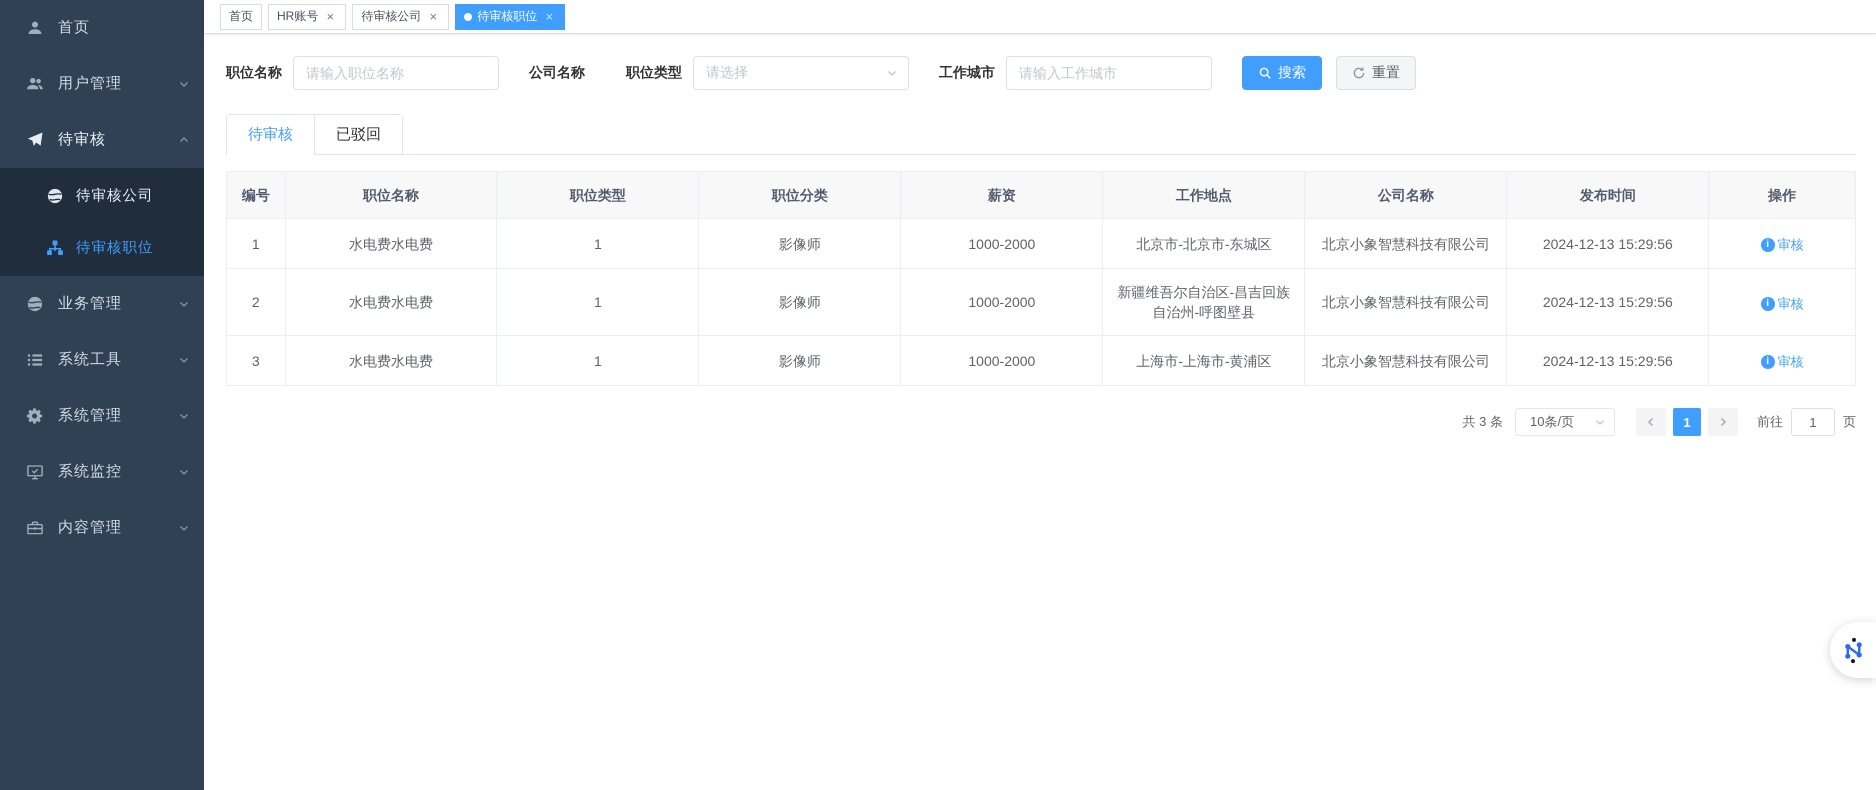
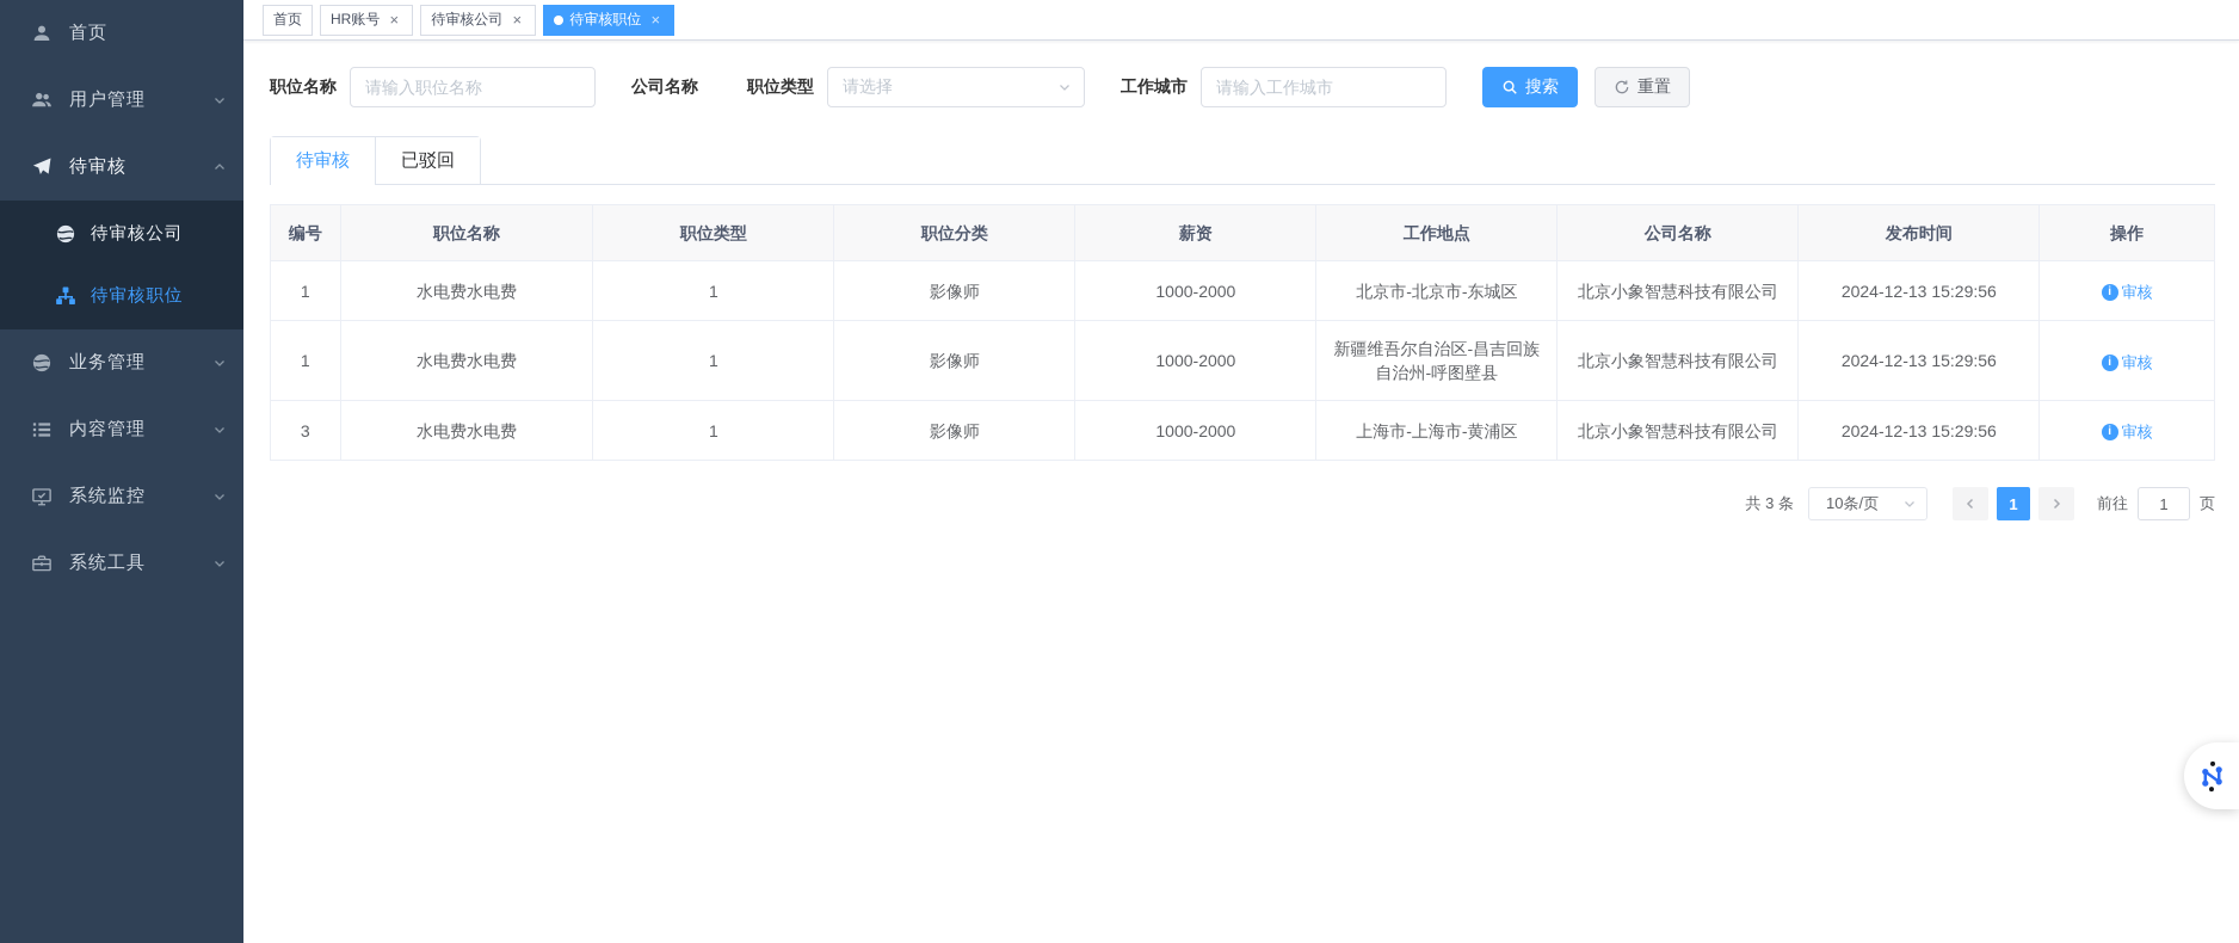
  首页
  用户管理
  待审核
  待审核公司
  待审核职位
  业务管理
- 系统工具
+ 内容管理
- 系统管理
  系统监控
- 内容管理
+ 系统工具
  首页
  HR账号
  ×
  待审核公司
  ×
  待审核职位
  ×
  职位名称
  请输入职位名称
  公司名称
  职位类型
  请选择
  工作城市
  请输入工作城市
  搜索
  重置
  待审核
  已驳回
  编号	职位名称	职位类型	职位分类	薪资	工作地点	公司名称	发布时间	操作
  1	水电费水电费	1	影像师	1000-2000	北京市-北京市-东城区	北京小象智慧科技有限公司	2024-12-13 15:29:56	审核
- 2	水电费水电费	1	影像师	1000-2000	新疆维吾尔自治区-昌吉回族自治州-呼图壁县	北京小象智慧科技有限公司	2024-12-13 15:29:56	审核
+ 1	水电费水电费	1	影像师	1000-2000	新疆维吾尔自治区-昌吉回族自治州-呼图壁县	北京小象智慧科技有限公司	2024-12-13 15:29:56	审核
  3	水电费水电费	1	影像师	1000-2000	上海市-上海市-黄浦区	北京小象智慧科技有限公司	2024-12-13 15:29:56	审核
  共 3 条
  10条/页
  1
  前往
  1
  页
